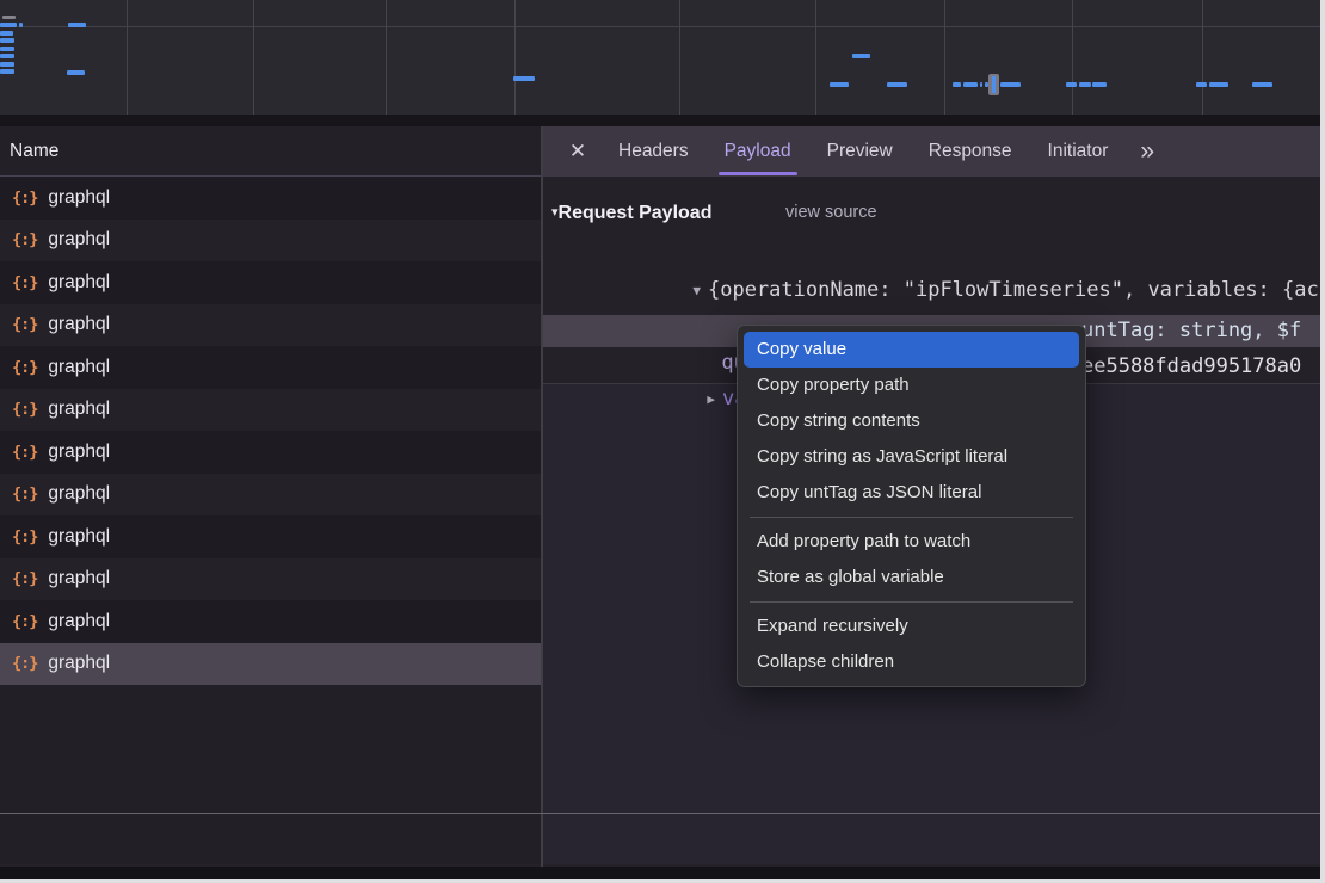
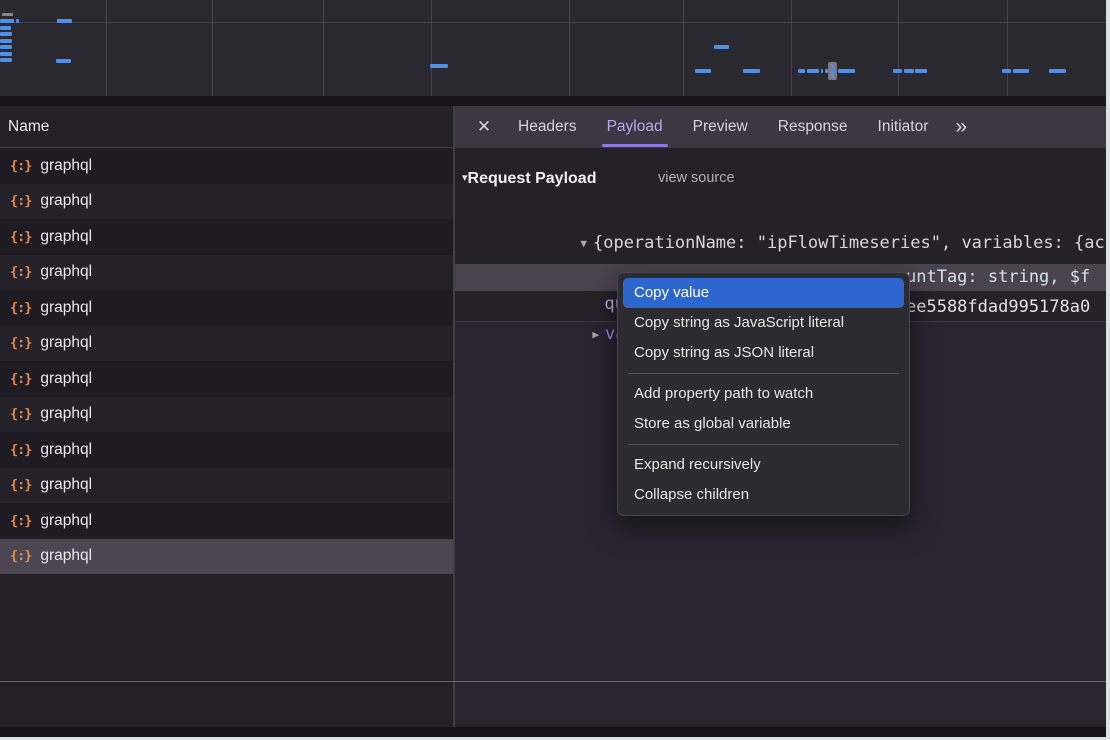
  Name
  {:}
  graphql
  {:}
  graphql
  {:}
  graphql
  {:}
  graphql
  {:}
  graphql
  {:}
  graphql
  {:}
  graphql
  {:}
  graphql
  {:}
  graphql
  {:}
  graphql
  {:}
  graphql
  {:}
  graphql
  ✕
  Headers
  Payload
  Preview
  Response
  Initiator
  »
  ▾Request Payload
  view source
  ▼ {operationName: "ipFlowTimeseries", variables: {ac
  untTag: string, $f
  ee5588fdad995178a0
  Copy value
- Copy property path
- Copy string contents
  Copy string as JavaScript literal
- Copy untTag as JSON literal
+ Copy string as JSON literal
  Add property path to watch
  Store as global variable
  Expand recursively
  Collapse children
